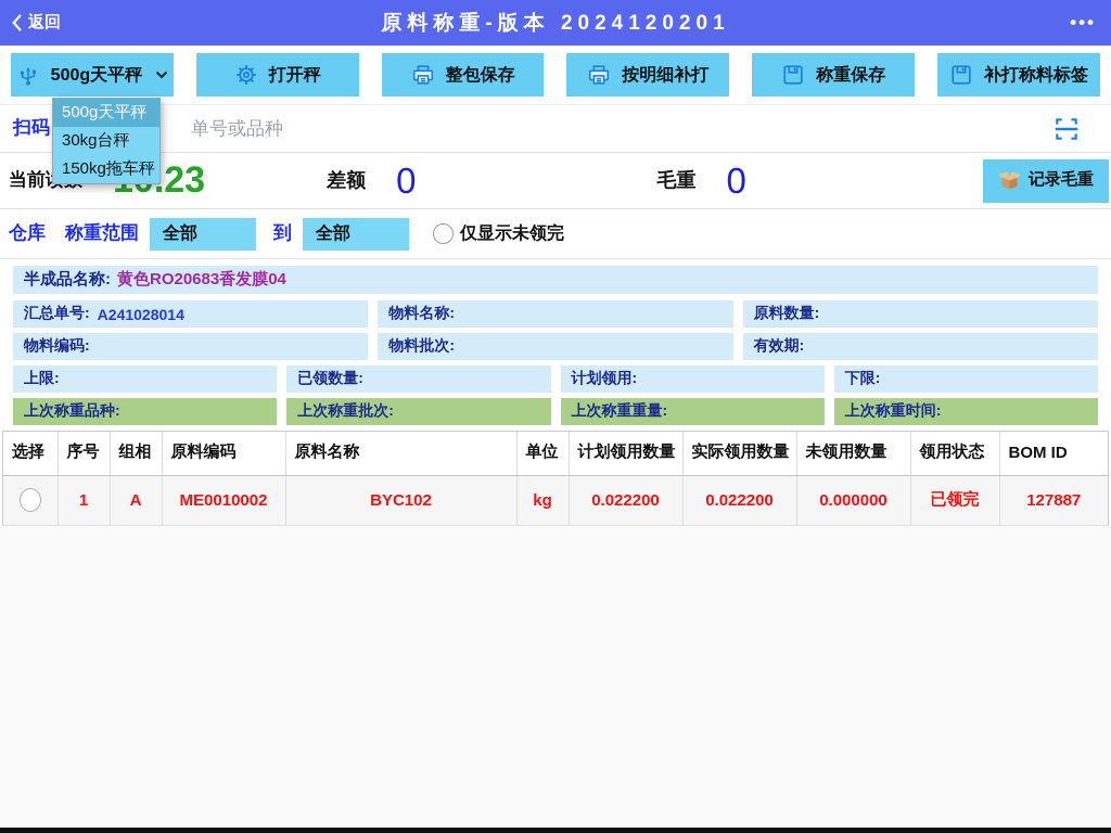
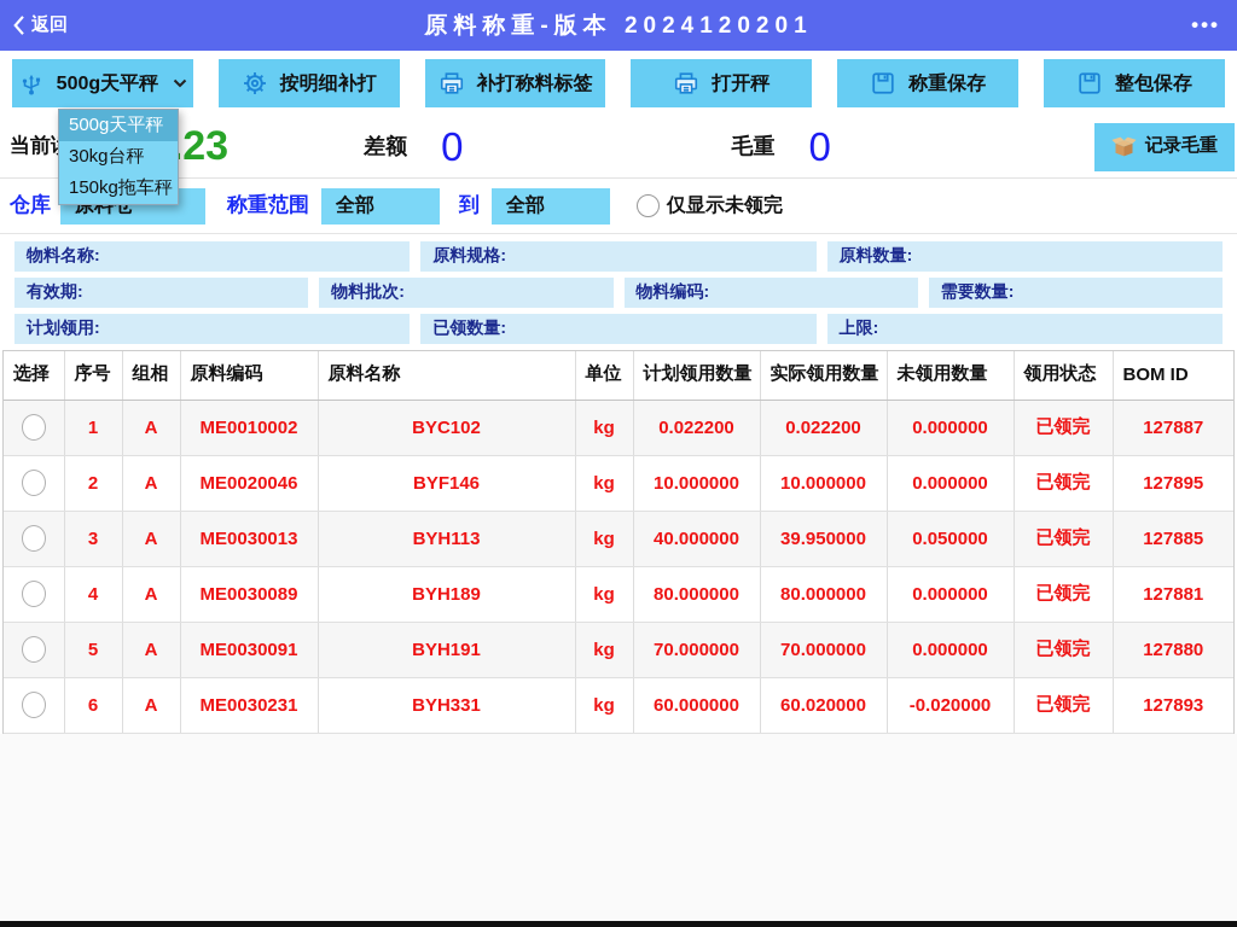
  返回
  原料称重-版本 2024120201
  •••
  500g天平秤
- 打开秤
+ 按明细补打
- 整包保存
+ 补打称料标签
- 按明细补打
+ 打开秤
  称重保存
- 补打称料标签
+ 整包保存
- 扫码
- 单号或品种
  差额
  0
  毛重
  0
  记录毛重
  仓库
+ 原料仓
  称重范围
  全部
  到
  全部
  仅显示未领完
- 半成品名称:
- 黄色RO20683香发膜04
- 汇总单号:
- A241028014
  物料名称:
+ 原料规格:
  原料数量:
- 物料编码:
+ 有效期:
  物料批次:
- 有效期:
+ 物料编码:
+ 需要数量:
- 上限:
+ 计划领用:
  已领数量:
- 计划领用:
+ 上限:
- 下限:
- 上次称重品种:
- 上次称重批次:
- 上次称重重量:
- 上次称重时间:
  选择	序号	组相	原料编码	原料名称	单位	计划领用数量	实际领用数量	未领用数量	领用状态	BOM ID
  	1	A	ME0010002	BYC102	kg	0.022200	0.022200	0.000000	已领完	127887
+ 	2	A	ME0020046	BYF146	kg	10.000000	10.000000	0.000000	已领完	127895
+ 	3	A	ME0030013	BYH113	kg	40.000000	39.950000	0.050000	已领完	127885
+ 	4	A	ME0030089	BYH189	kg	80.000000	80.000000	0.000000	已领完	127881
+ 	5	A	ME0030091	BYH191	kg	70.000000	70.000000	0.000000	已领完	127880
+ 	6	A	ME0030231	BYH331	kg	60.000000	60.020000	-0.020000	已领完	127893
  500g天平秤
  30kg台秤
  150kg拖车秤
